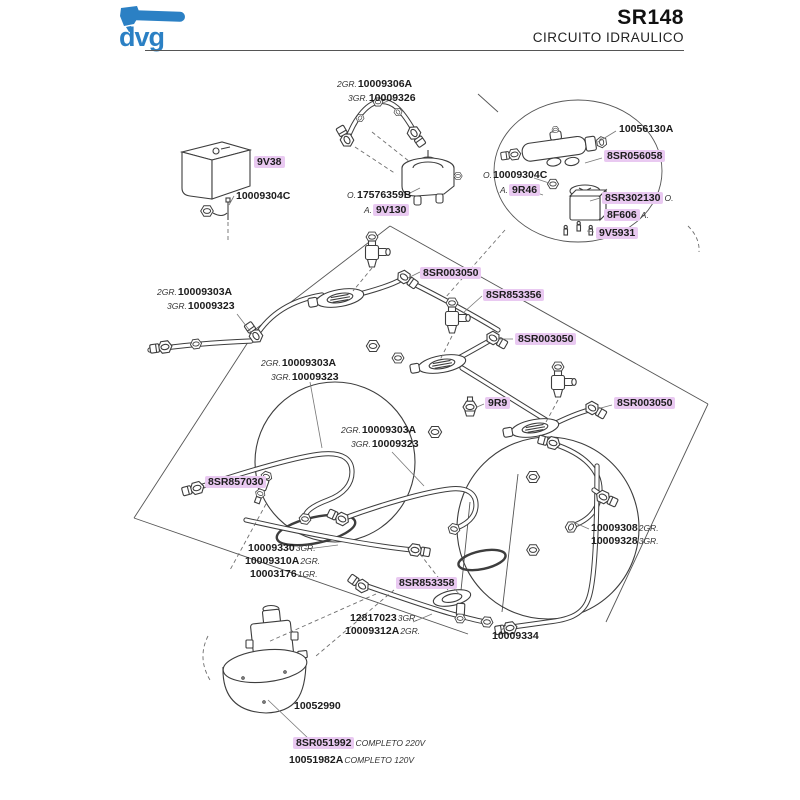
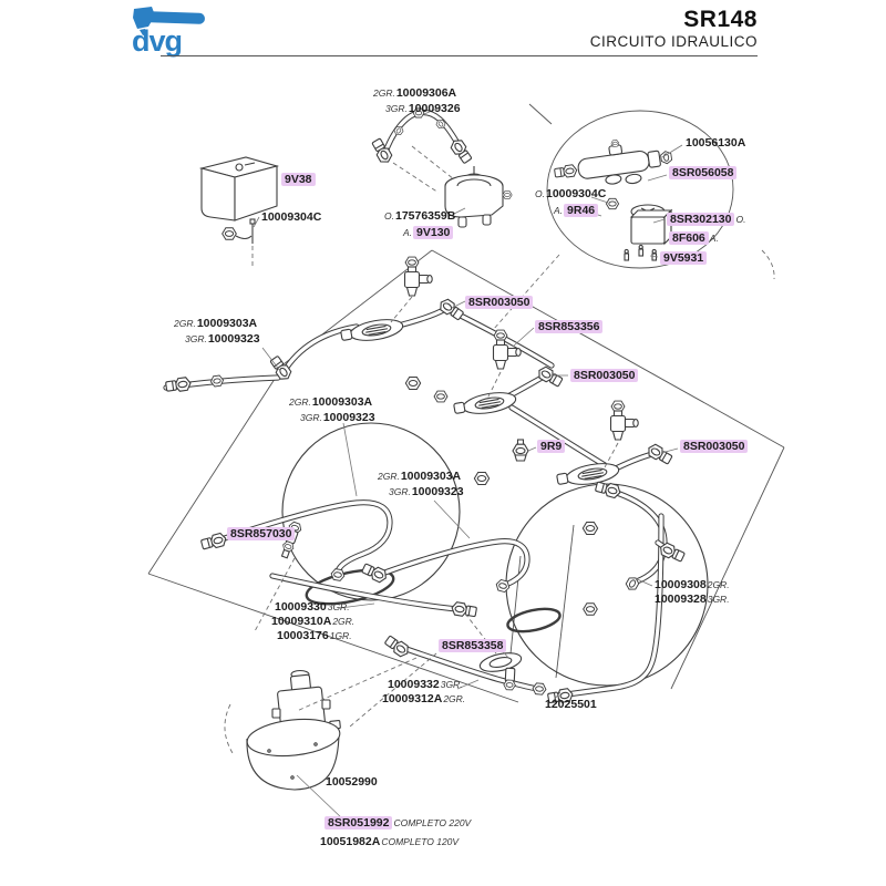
  dvg
  SR148
  CIRCUITO IDRAULICO
  2GR.10009306A
  3GR.10009326
  9V38
  10009304C
  O.17576359B
  A. 9V130
  10056130A
  8SR056058
  O.10009304C
  A. 9R46
  8SR302130 O.
  8F606 A.
  9V5931
  8SR003050
  8SR853356
  2GR.10009303A
  3GR.10009323
  8SR003050
  2GR.10009303A
  3GR.10009323
  9R9
  8SR003050
  2GR.10009303A
  3GR.10009323
  8SR857030
  100093082GR.
  100093283GR.
  100093303GR.
  10009310A2GR.
  100031761GR.
  8SR853358
- 128170233GR.
+ 100093323GR.
  10009312A2GR.
- 10009334
+ 12025501
  10052990
  8SR051992 COMPLETO 220V
  10051982ACOMPLETO 120V
